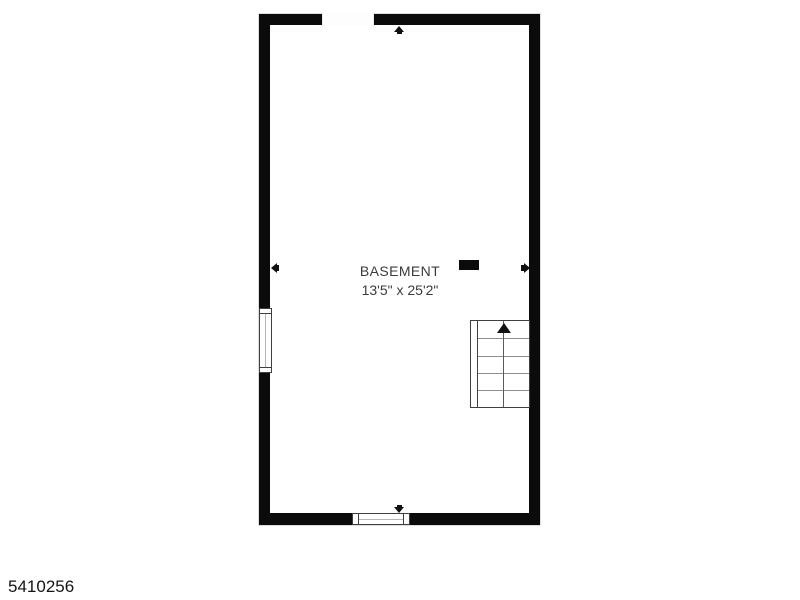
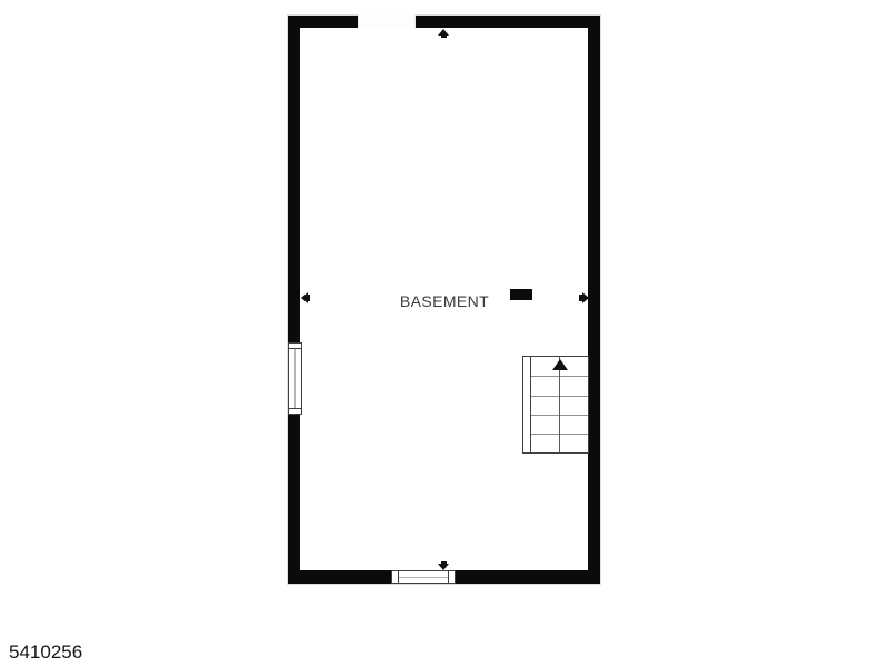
  BASEMENT
- 13'5" x 25'2"
  5410256
